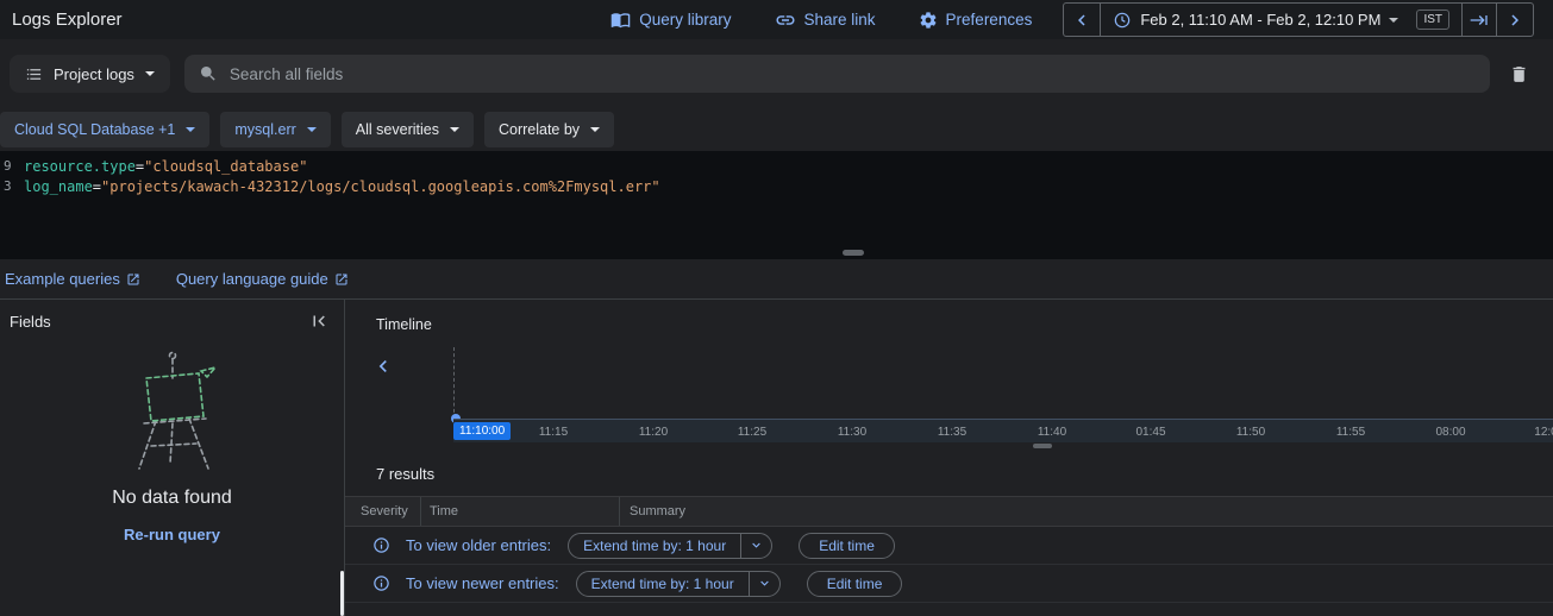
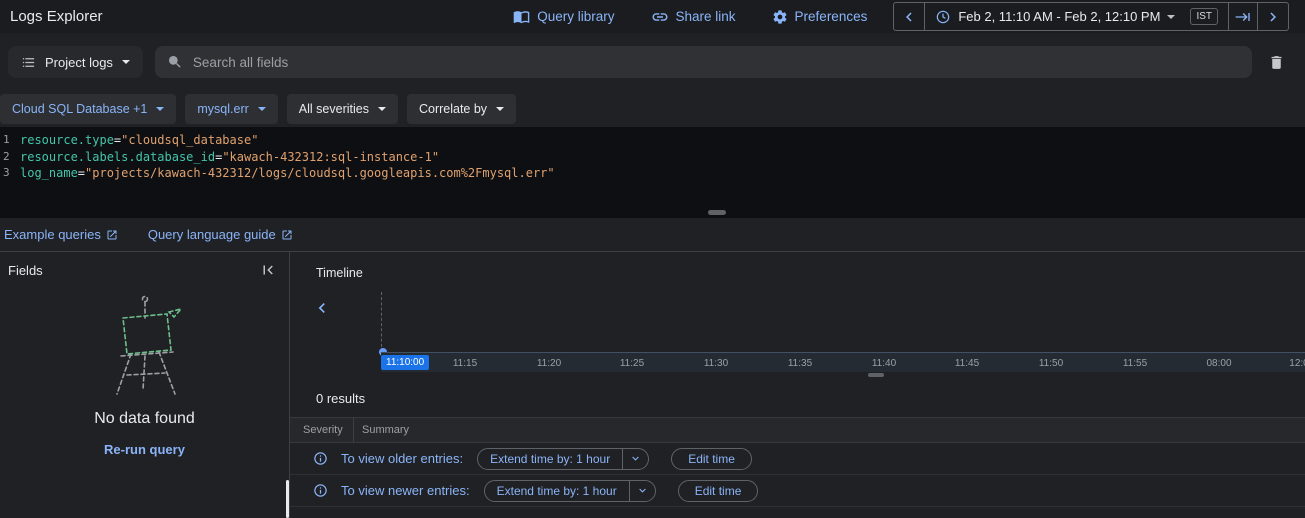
  Logs Explorer
  Query library
  Share link
  Preferences
  Feb 2, 11:10 AM - Feb 2, 12:10 PM
  IST
  Project logs
  Search all fields
  Cloud SQL Database +1
  mysql.err
  All severities
  Correlate by
- 9
+ 1
  resource.type="cloudsql_database"
+ 2
+ resource.labels.database_id="kawach-432312:sql-instance-1"
  3
  log_name="projects/kawach-432312/logs/cloudsql.googleapis.com%2Fmysql.err"
  Example queries
  Query language guide
  Fields
  No data found
  Re-run query
  Timeline
  11:10:00
  11:15
  11:20
  11:25
  11:30
  11:35
  11:40
- 01:45
+ 11:45
  11:50
  11:55
  08:00
  12:
- 7 results
+ 0 results
  Severity
- Time
  Summary
  To view older entries:
  Extend time by: 1 hour
  Edit time
  To view newer entries:
  Extend time by: 1 hour
  Edit time
